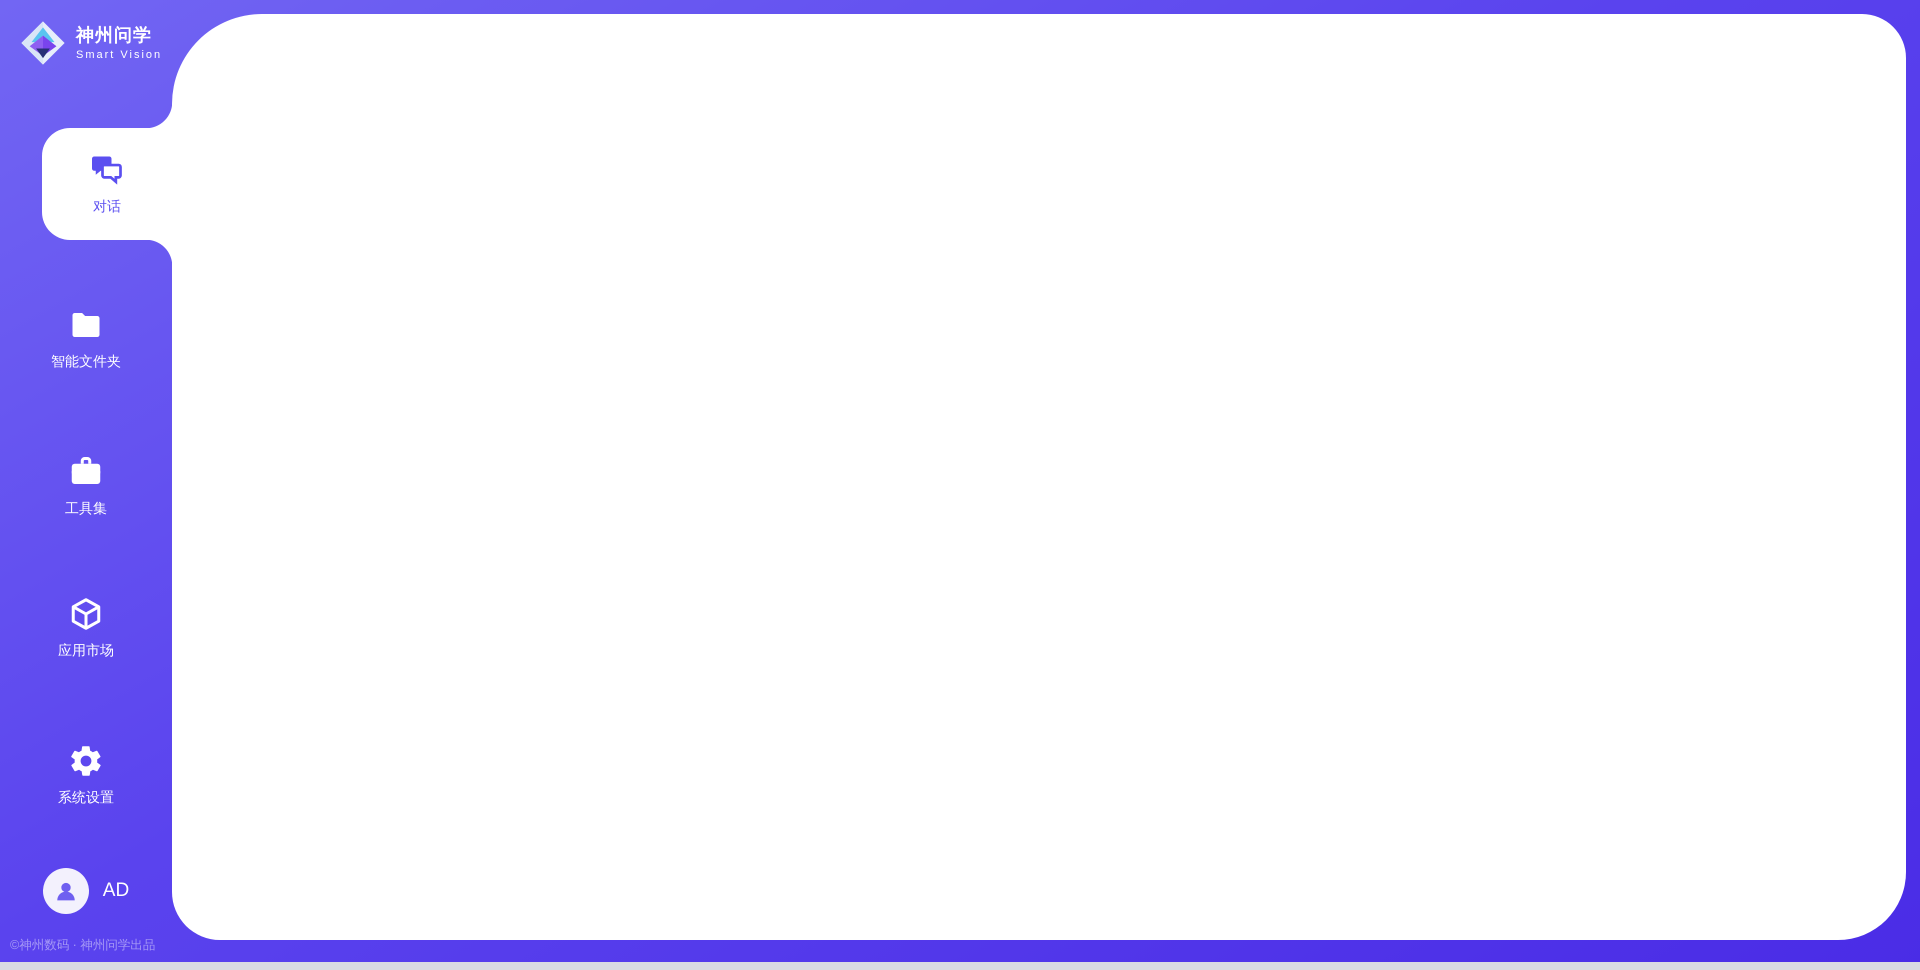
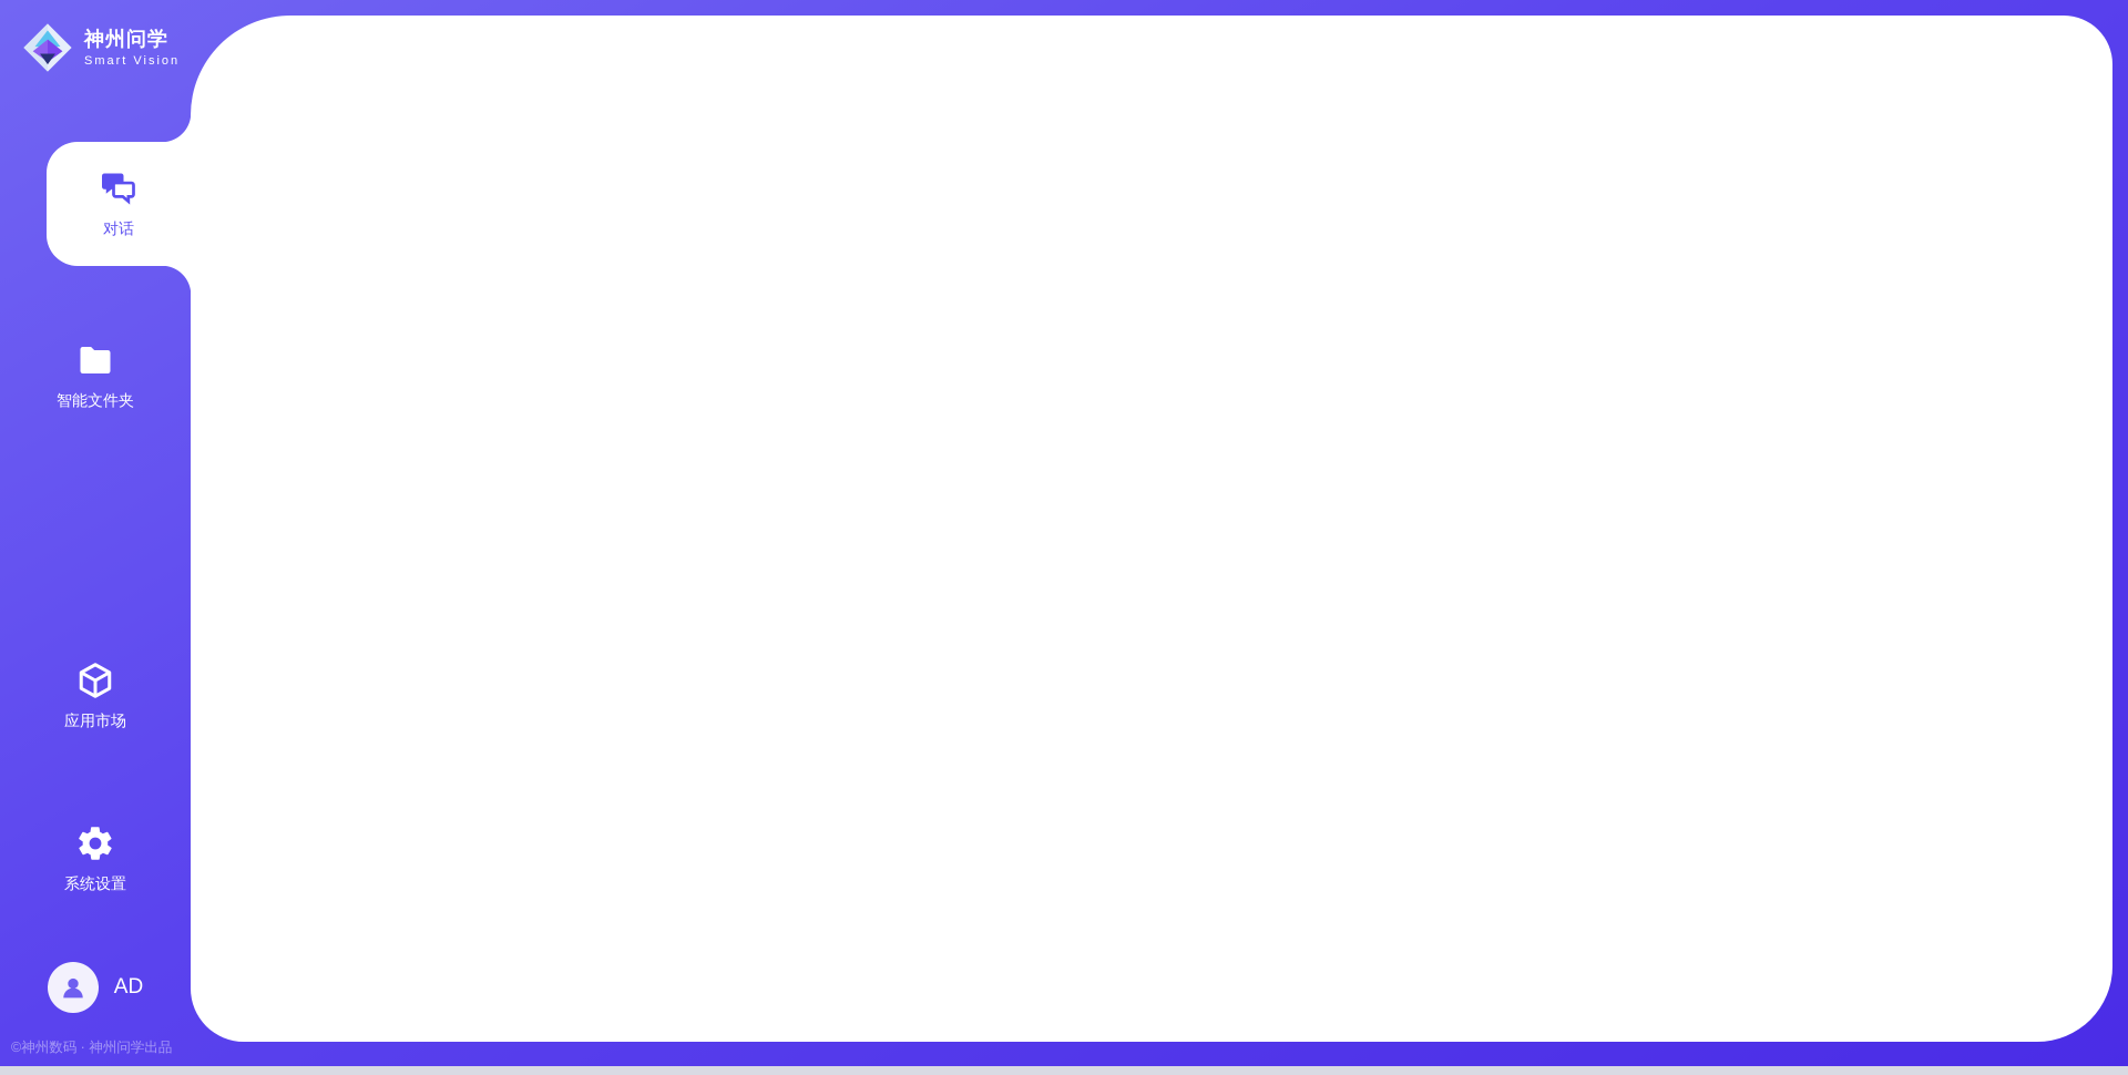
  神州问学
  Smart Vision
  对话
  智能文件夹
- 工具集
  应用市场
  系统设置
  AD
  ©神州数码 · 神州问学出品
